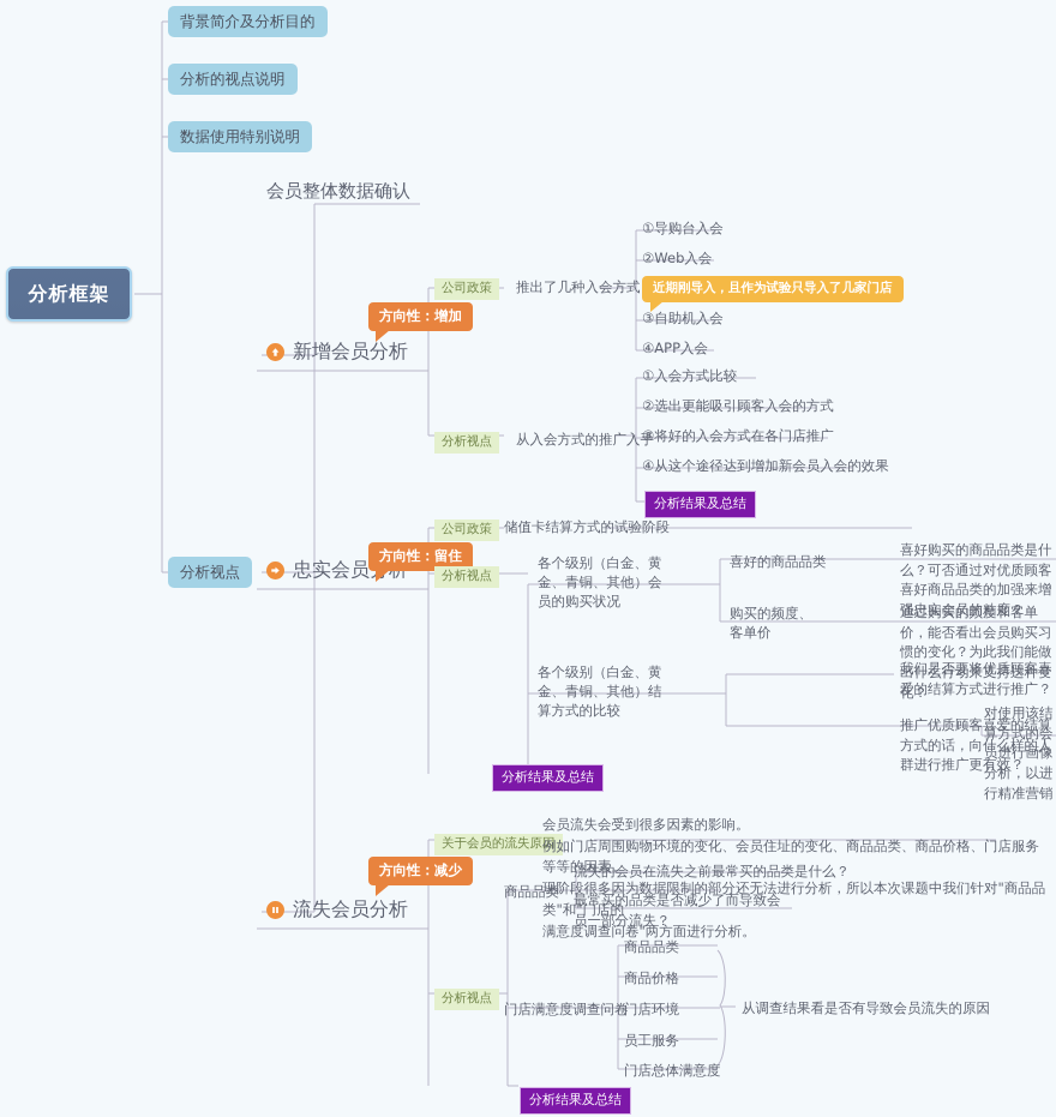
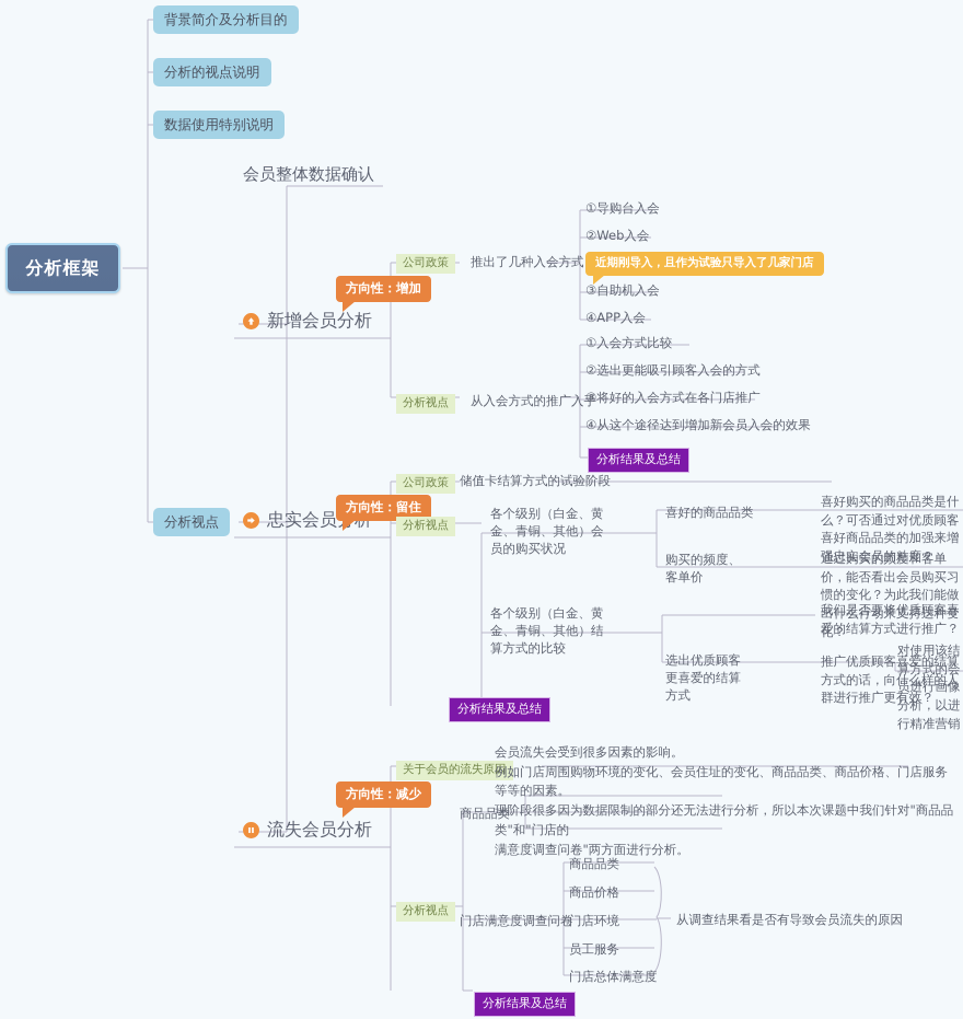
  分析框架
  背景简介及分析目的
  分析的视点说明
  数据使用特别说明
  分析视点
  会员整体数据确认
  新增会员分析
  方向性：增加
  公司政策
  推出了几种入会方式
  ①导购台入会
  ②Web入会
  ③自助机入会
  ④APP入会
  近期刚导入，且作为试验只导入了几家门店
  分析视点
  从入会方式的推广入手
  ①入会方式比较
  ②选出更能吸引顾客入会的方式
  ③将好的入会方式在各门店推广
  ④从这个途径达到增加新会员入会的效果
  分析结果及总结
  方向性：留住
  公司政策
  储值卡结算方式的试验阶段
  分析视点
  各个级别（白金、黄金、青铜、其他）会员的购买状况
  各个级别（白金、黄金、青铜、其他）结算方式的比较
  喜好的商品品类
  购买的频度、客单价
  喜好购买的商品品类是什么？可否通过对优质顾客喜好商品品类的加强来增强忠实会员的粘度？
  通过购买的频度和客单价，能否看出会员购买习惯的变化？为此我们能做出什么行动来支持这种变化？
+ 选出优质顾客更喜爱的结算方式
  我们是否要将优质顾客喜爱的结算方式进行推广？
  推广优质顾客喜爱的结算方式的话，向什么样的人群进行推广更有效？
  对使用该结算方式的会员进行画像分析，以进行精准营销
  分析结果及总结
  流失会员分析
  方向性：减少
  关于会员的流失原因
  会员流失会受到很多因素的影响。
  例如门店周围购物环境的变化、会员住址的变化、商品品类、商品价格、门店服务等等的因素。
  现阶段很多因为数据限制的部分还无法进行分析，所以本次课题中我们针对"商品品类"和"门店的
  满意度调查问卷"两方面进行分析。
  分析视点
  商品品类
- 流失的会员在流失之前最常买的品类是什么？
- 最常买的品类是否减少了而导致会员一部分流失？
  门店满意度调查问卷
  商品品类
  商品价格
  门店环境
  员工服务
  门店总体满意度
  从调查结果看是否有导致会员流失的原因
  分析结果及总结
